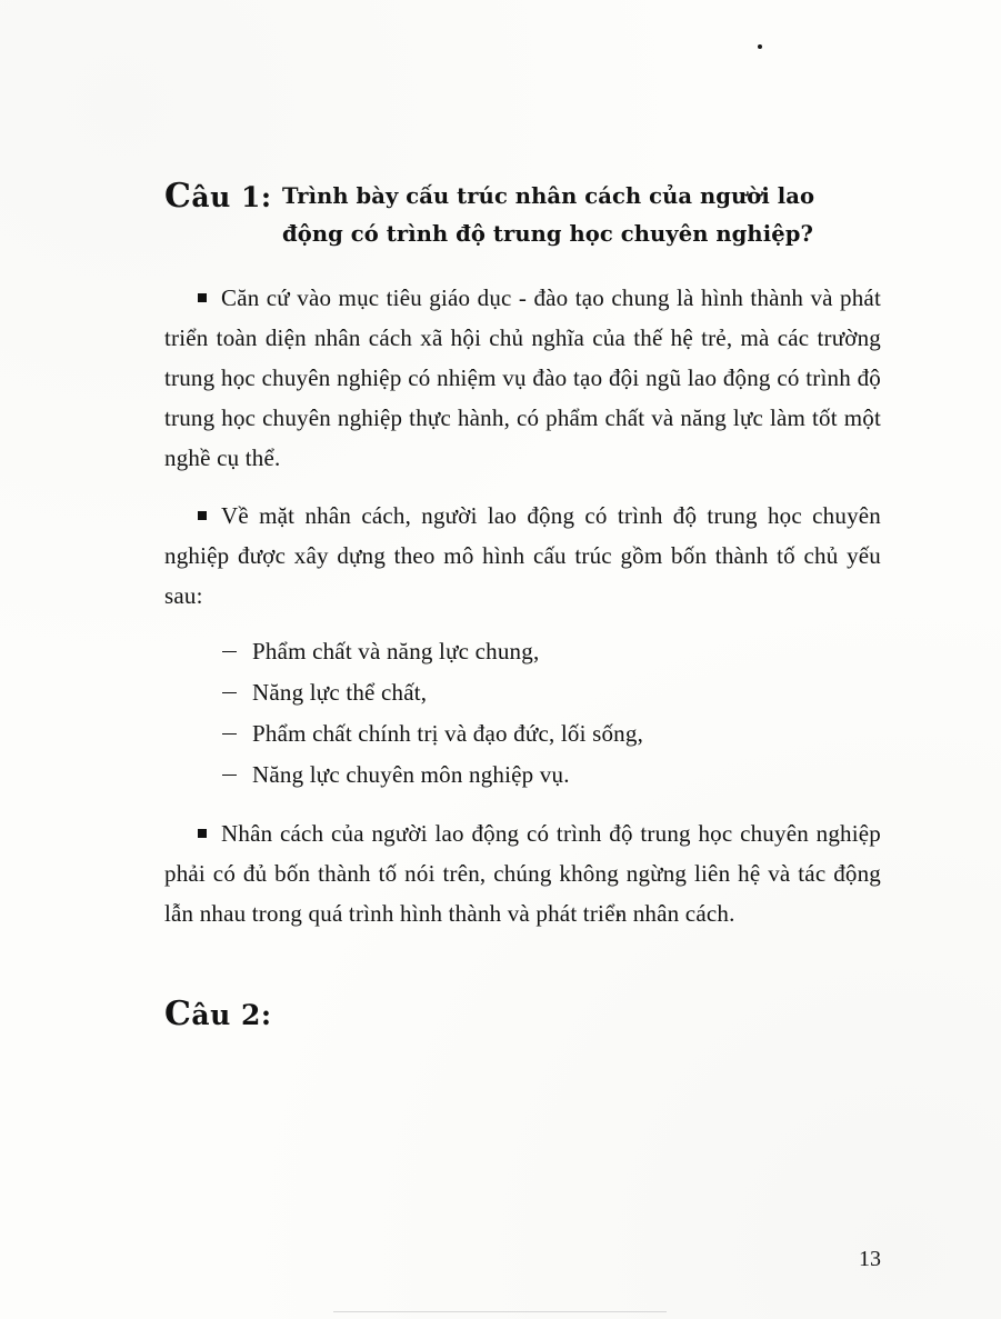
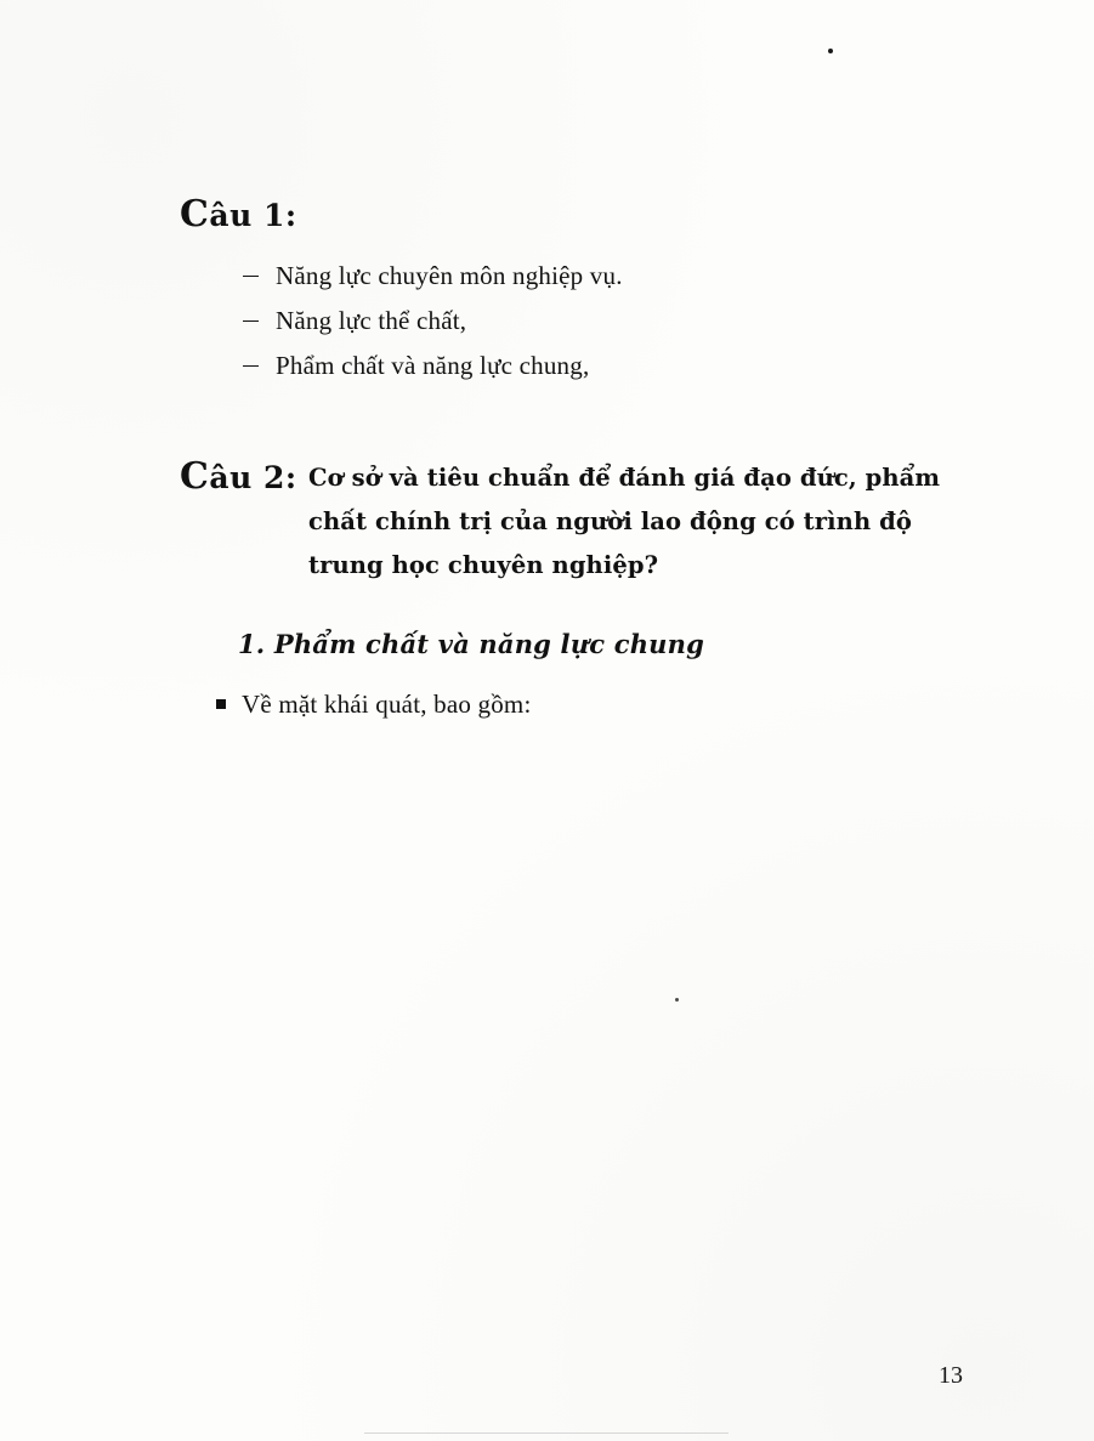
  Câu 1:
- Trình bày cấu trúc nhân cách của người lao động có trình độ trung học chuyên nghiệp?
- Căn cứ vào mục tiêu giáo dục - đào tạo chung là hình thành và phát triển toàn diện nhân cách xã hội chủ nghĩa của thế hệ trẻ, mà các trường trung học chuyên nghiệp có nhiệm vụ đào tạo đội ngũ lao động có trình độ trung học chuyên nghiệp thực hành, có phẩm chất và năng lực làm tốt một nghề cụ thể.
- Về mặt nhân cách, người lao động có trình độ trung học chuyên nghiệp được xây dựng theo mô hình cấu trúc gồm bốn thành tố chủ yếu sau:
- Phẩm chất và năng lực chung,
+ Năng lực chuyên môn nghiệp vụ.
  Năng lực thể chất,
- Phẩm chất chính trị và đạo đức, lối sống,
- Năng lực chuyên môn nghiệp vụ.
+ Phẩm chất và năng lực chung,
- Nhân cách của người lao động có trình độ trung học chuyên nghiệp phải có đủ bốn thành tố nói trên, chúng không ngừng liên hệ và tác động lẫn nhau trong quá trình hình thành và phát triển nhân cách.
  Câu 2:
+ Cơ sở và tiêu chuẩn để đánh giá đạo đức, phẩm chất chính trị của người lao động có trình độ trung học chuyên nghiệp?
+ 1. Phẩm chất và năng lực chung
+ Về mặt khái quát, bao gồm:
  13
